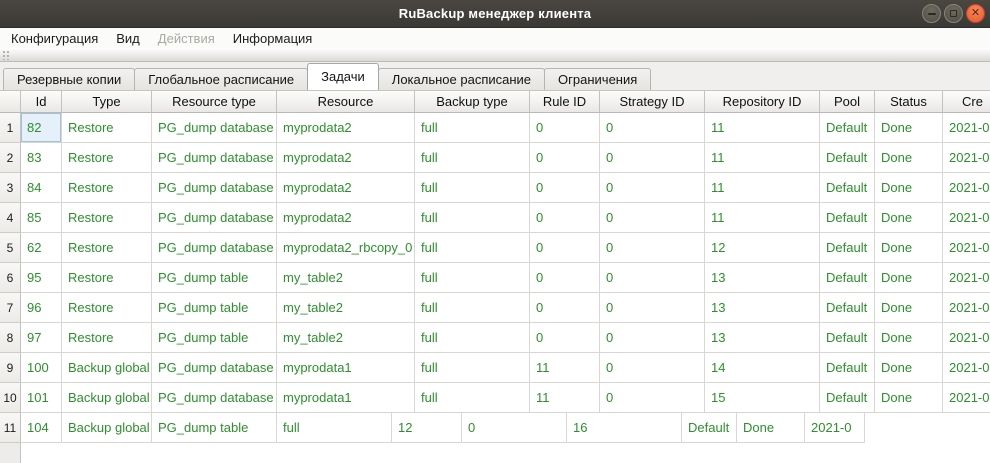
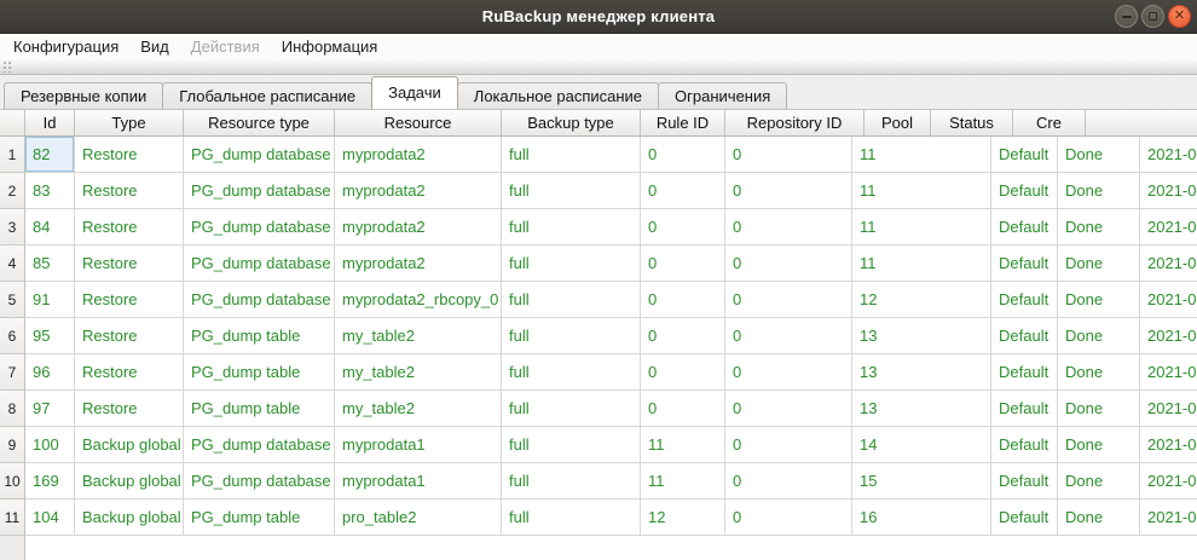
  RuBackup менеджер клиента
  ✕
  Конфигурация
  Вид
  Действия
  Информация
  Резервные копии
  Глобальное расписание
  Задачи
  Локальное расписание
  Ограничения
  Id
  Type
  Resource type
  Resource
  Backup type
  Rule ID
- Strategy ID
  Repository ID
  Pool
  Status
  Cre
  1
  82
  Restore
  PG_dump database
  myprodata2
  full
  0
  0
  11
  Default
  Done
  2021-0
  2
  83
  Restore
  PG_dump database
  myprodata2
  full
  0
  0
  11
  Default
  Done
  2021-0
  3
  84
  Restore
  PG_dump database
  myprodata2
  full
  0
  0
  11
  Default
  Done
  2021-0
  4
  85
  Restore
  PG_dump database
  myprodata2
  full
  0
  0
  11
  Default
  Done
  2021-0
  5
- 62
+ 91
  Restore
  PG_dump database
  myprodata2_rbcopy_0
  full
  0
  0
  12
  Default
  Done
  2021-0
  6
  95
  Restore
  PG_dump table
  my_table2
  full
  0
  0
  13
  Default
  Done
  2021-0
  7
  96
  Restore
  PG_dump table
  my_table2
  full
  0
  0
  13
  Default
  Done
  2021-0
  8
  97
  Restore
  PG_dump table
  my_table2
  full
  0
  0
  13
  Default
  Done
  2021-0
  9
  100
  Backup global
  PG_dump database
  myprodata1
  full
  11
  0
  14
  Default
  Done
  2021-0
  10
- 101
+ 169
  Backup global
  PG_dump database
  myprodata1
  full
  11
  0
  15
  Default
  Done
  2021-0
  11
  104
  Backup global
  PG_dump table
+ pro_table2
  full
  12
  0
  16
  Default
  Done
  2021-0
